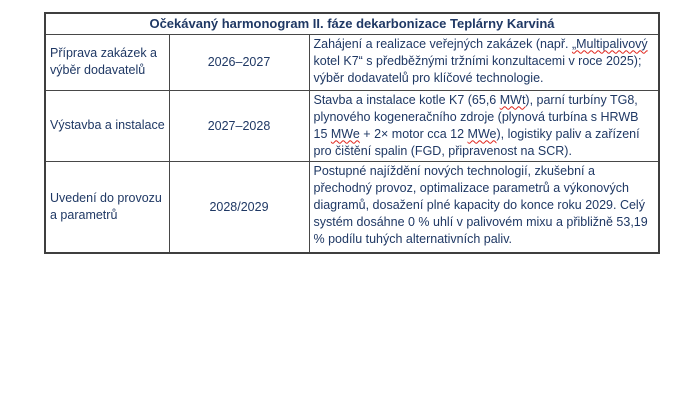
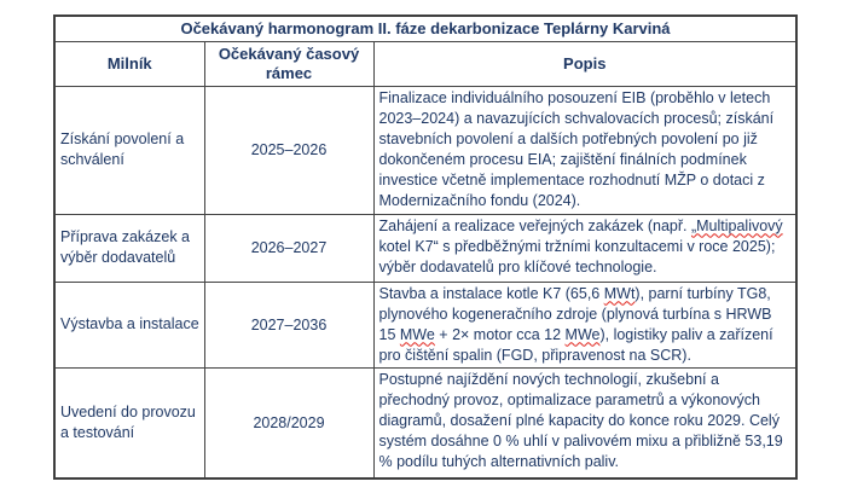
  Očekávaný harmonogram II. fáze dekarbonizace Teplárny Karviná
+ Milník	Očekávaný časový rámec	Popis
+ Získání povolení a schválení	2025–2026	Finalizace individuálního posouzení EIB (proběhlo v letech 2023–2024) a navazujících schvalovacích procesů; získání stavebních povolení a dalších potřebných povolení po již dokončeném procesu EIA; zajištění finálních podmínek investice včetně implementace rozhodnutí MŽP o dotaci z Modernizačního fondu (2024).
  Příprava zakázek a výběr dodavatelů	2026–2027	Zahájení a realizace veřejných zakázek (např. „Multipalivový kotel K7“ s předběžnými tržními konzultacemi v roce 2025); výběr dodavatelů pro klíčové technologie.
- Výstavba a instalace	2027–2028	Stavba a instalace kotle K7 (65,6 MWt), parní turbíny TG8, plynového kogeneračního zdroje (plynová turbína s HRWB 15 MWe + 2× motor cca 12 MWe), logistiky paliv a zařízení pro čištění spalin (FGD, připravenost na SCR).
+ Výstavba a instalace	2027–2036	Stavba a instalace kotle K7 (65,6 MWt), parní turbíny TG8, plynového kogeneračního zdroje (plynová turbína s HRWB 15 MWe + 2× motor cca 12 MWe), logistiky paliv a zařízení pro čištění spalin (FGD, připravenost na SCR).
- Uvedení do provozu a parametrů	2028/2029	Postupné najíždění nových technologií, zkušební a přechodný provoz, optimalizace parametrů a výkonových diagramů, dosažení plné kapacity do konce roku 2029. Celý systém dosáhne 0 % uhlí v palivovém mixu a přibližně 53,19 % podílu tuhých alternativních paliv.
+ Uvedení do provozu a testování	2028/2029	Postupné najíždění nových technologií, zkušební a přechodný provoz, optimalizace parametrů a výkonových diagramů, dosažení plné kapacity do konce roku 2029. Celý systém dosáhne 0 % uhlí v palivovém mixu a přibližně 53,19 % podílu tuhých alternativních paliv.
